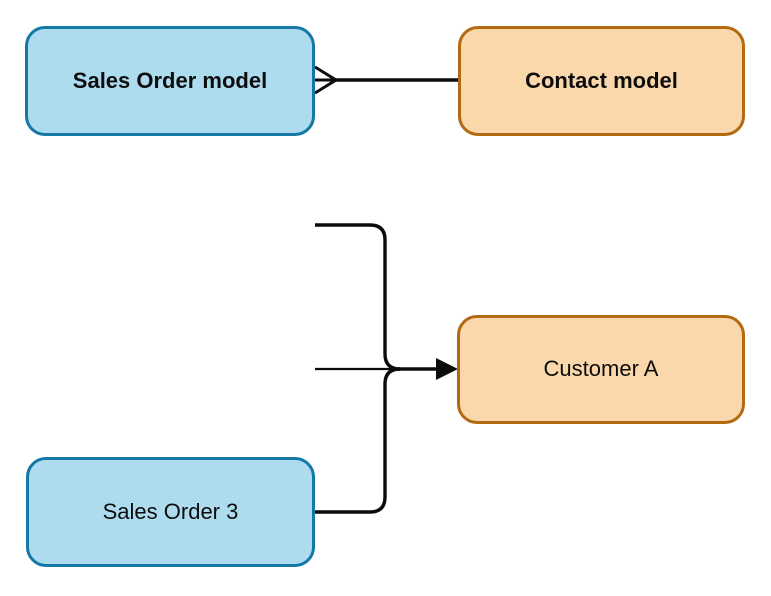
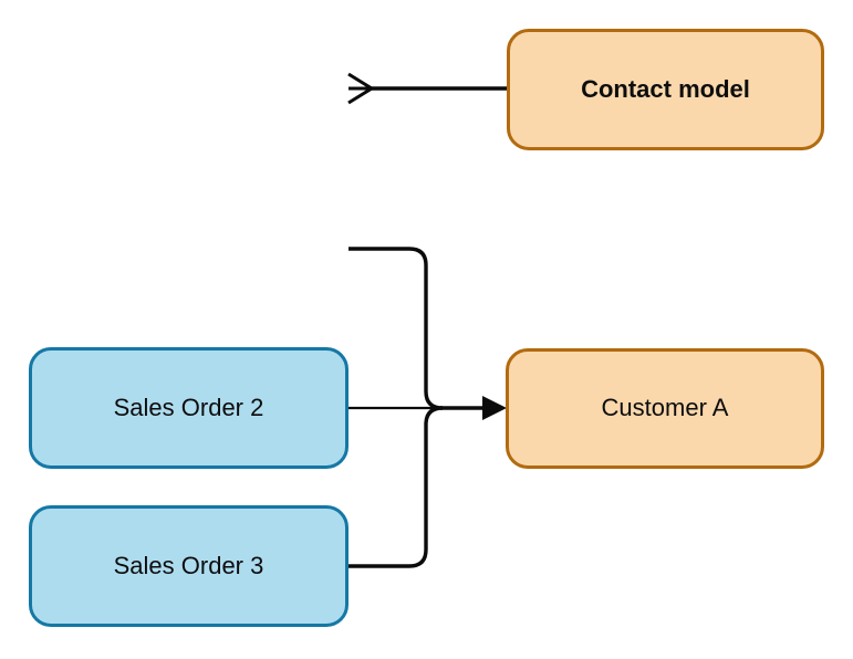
- Sales Order model
  Contact model
+ Sales Order 2
  Sales Order 3
  Customer A
